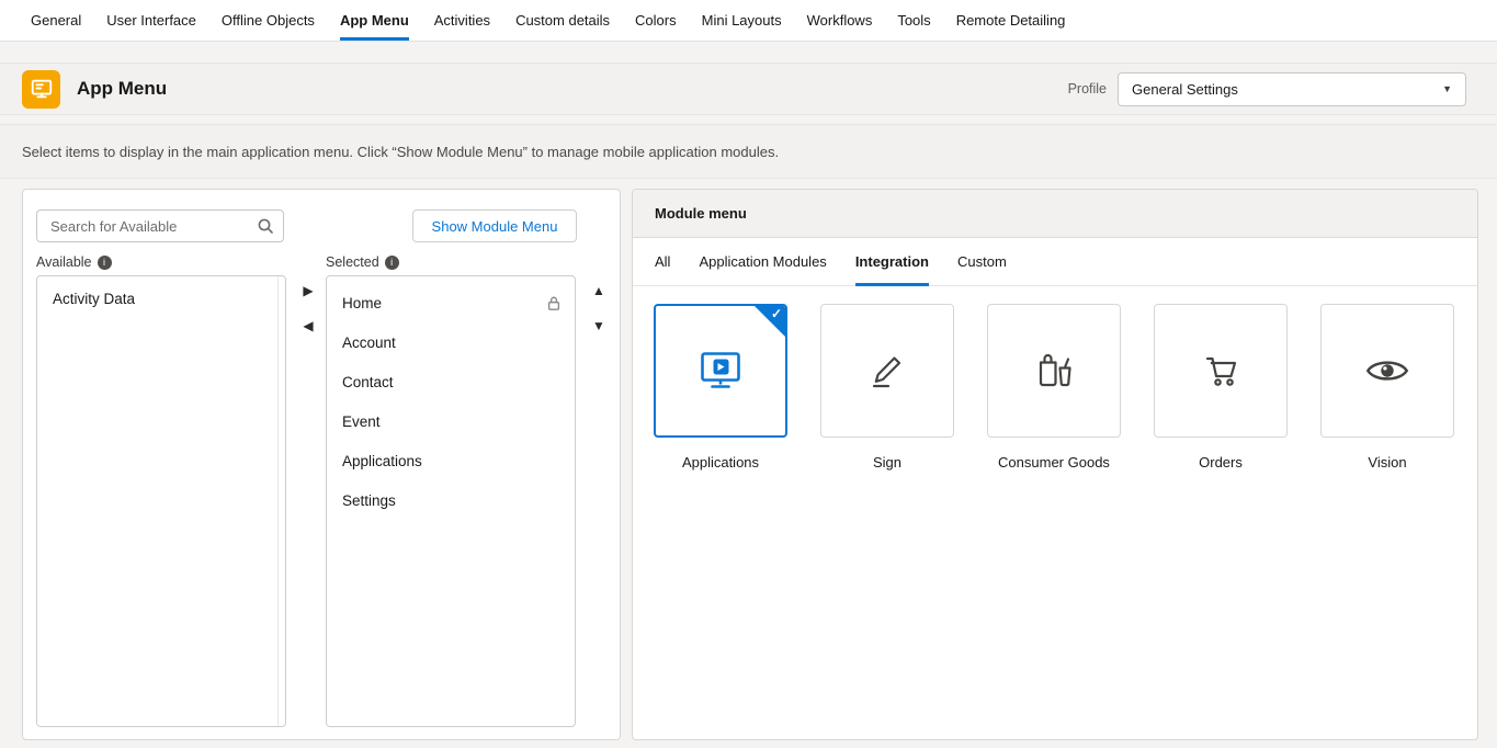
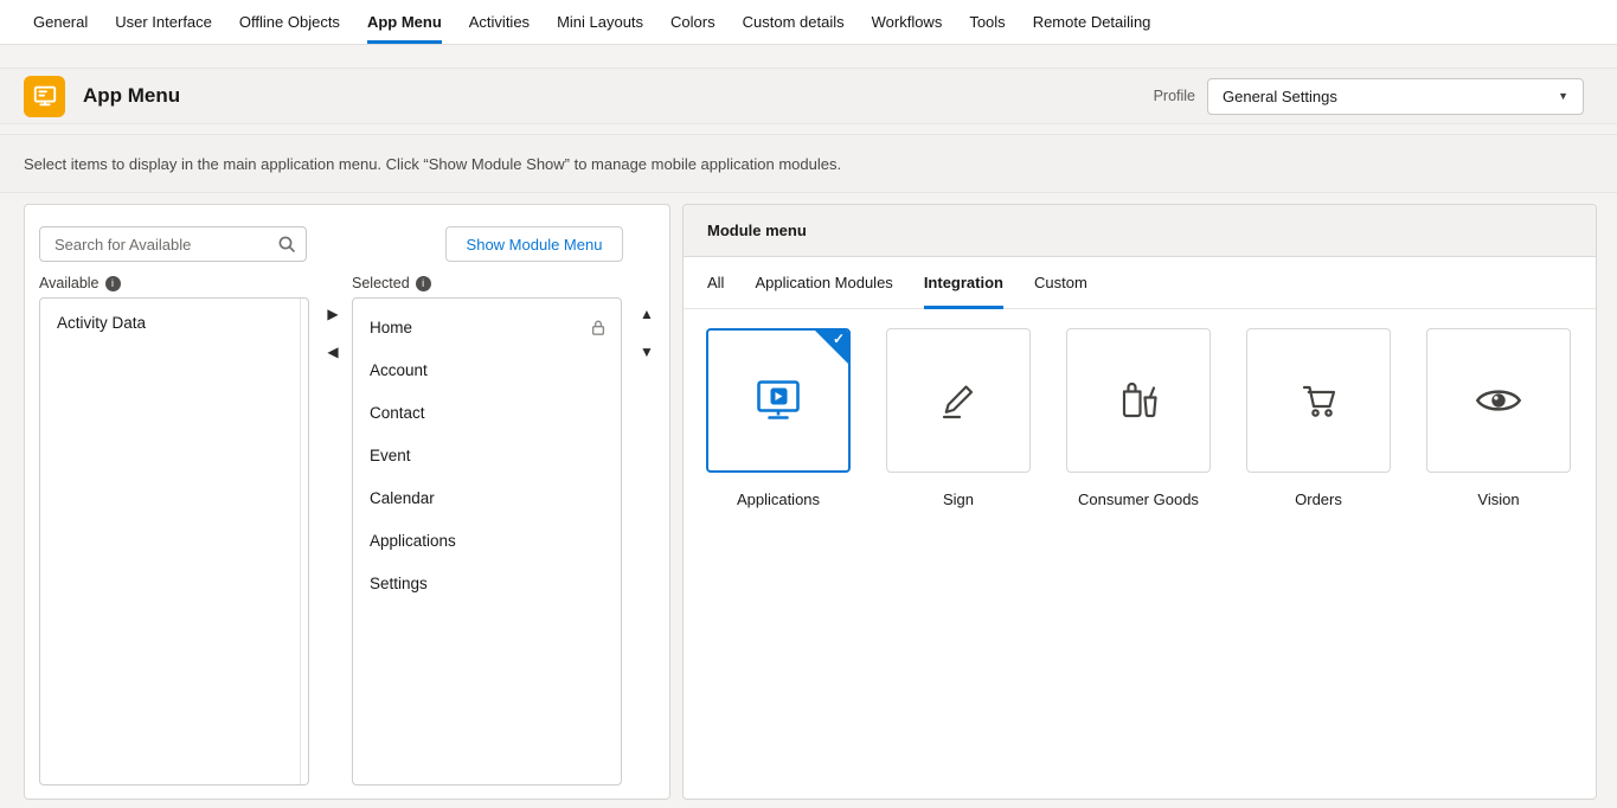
  General
  User Interface
  Offline Objects
  App Menu
  Activities
- Custom details
+ Mini Layouts
  Colors
- Mini Layouts
+ Custom details
  Workflows
  Tools
  Remote Detailing
  App Menu
  Profile
  General Settings
  ▼
- Select items to display in the main application menu. Click “Show Module Menu” to manage mobile application modules.
+ Select items to display in the main application menu. Click “Show Module Show” to manage mobile application modules.
  Search for Available
  Show Module Menu
  Available
  i
  Selected
  i
  Activity Data
  ▶
  ◀
  Home
  Account
  Contact
  Event
+ Calendar
  Applications
  Settings
  ▲
  ▼
  Module menu
  All
  Application Modules
  Integration
  Custom
  ✓
  Applications
  Sign
  Consumer Goods
  Orders
  Vision
